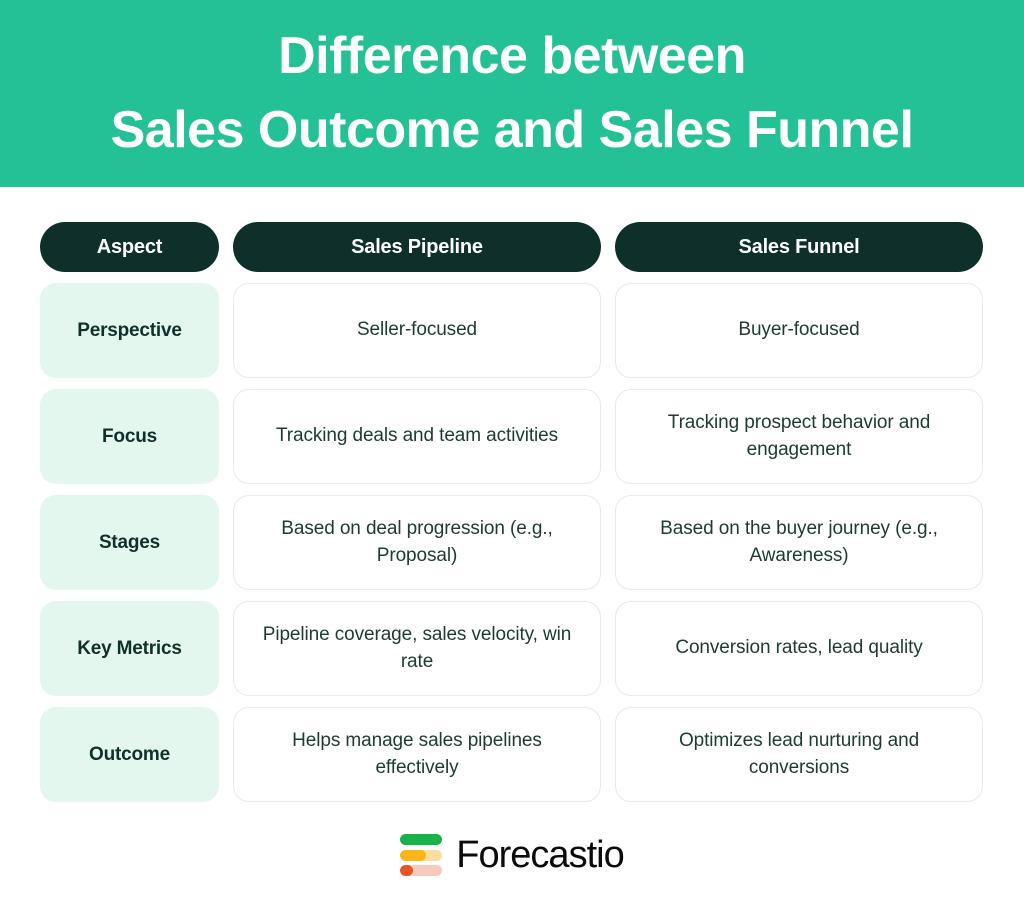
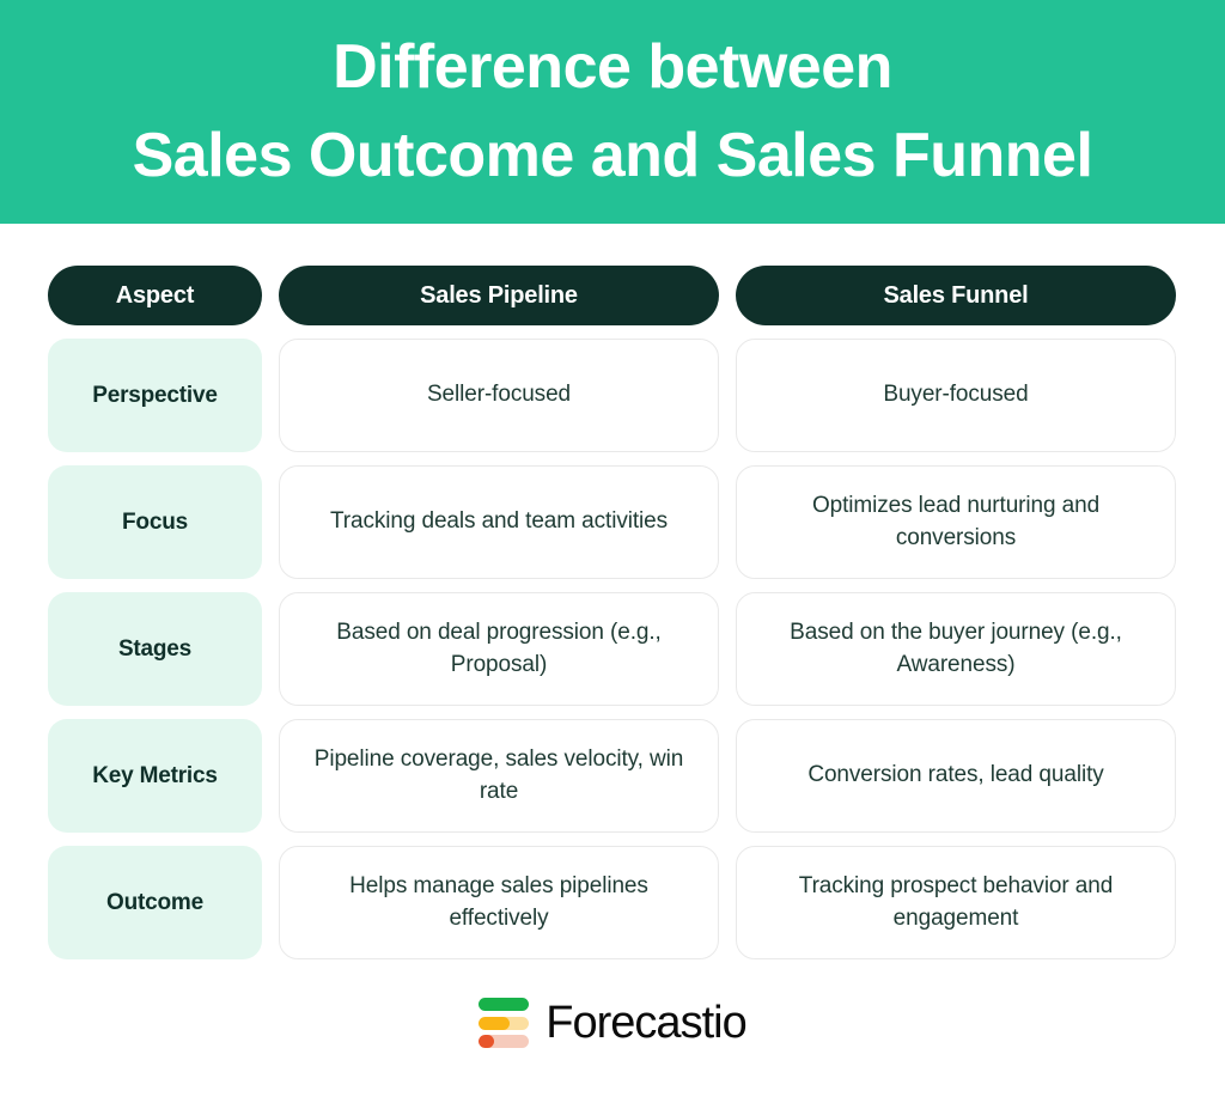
  Difference between
  Sales Outcome and Sales Funnel
  Aspect
  Sales Pipeline
  Sales Funnel
  Perspective
  Seller-focused
  Buyer-focused
  Focus
  Tracking deals and team activities
- Tracking prospect behavior and engagement
+ Optimizes lead nurturing and conversions
  Stages
  Based on deal progression (e.g., Proposal)
  Based on the buyer journey (e.g., Awareness)
  Key Metrics
  Pipeline coverage, sales velocity, win rate
  Conversion rates, lead quality
  Outcome
  Helps manage sales pipelines effectively
- Optimizes lead nurturing and conversions
+ Tracking prospect behavior and engagement
  Forecastio
